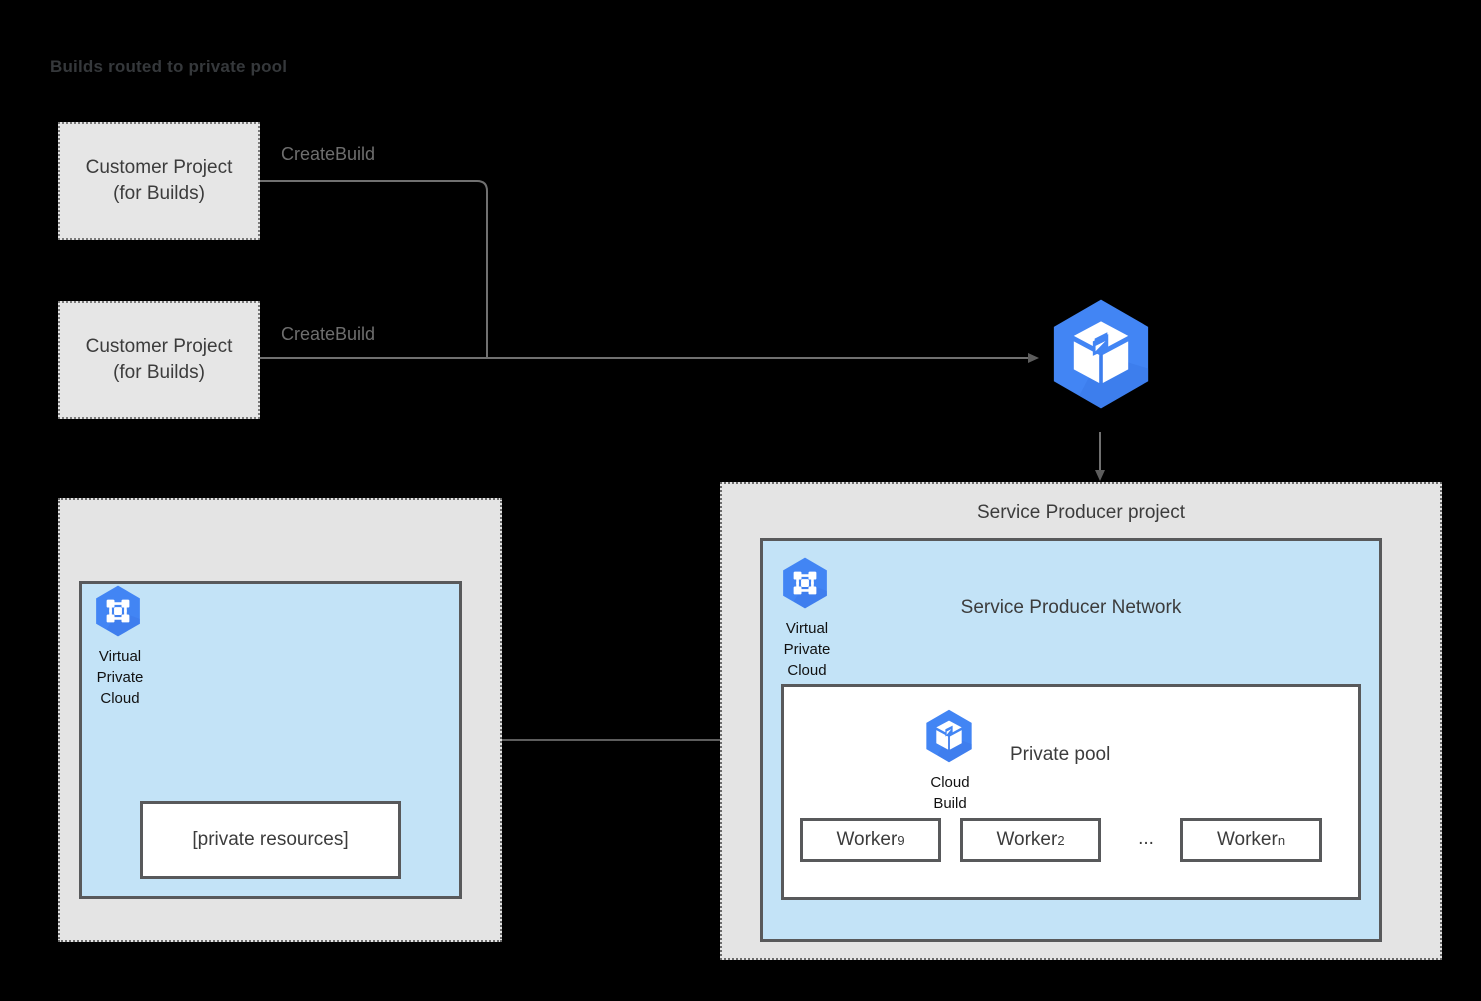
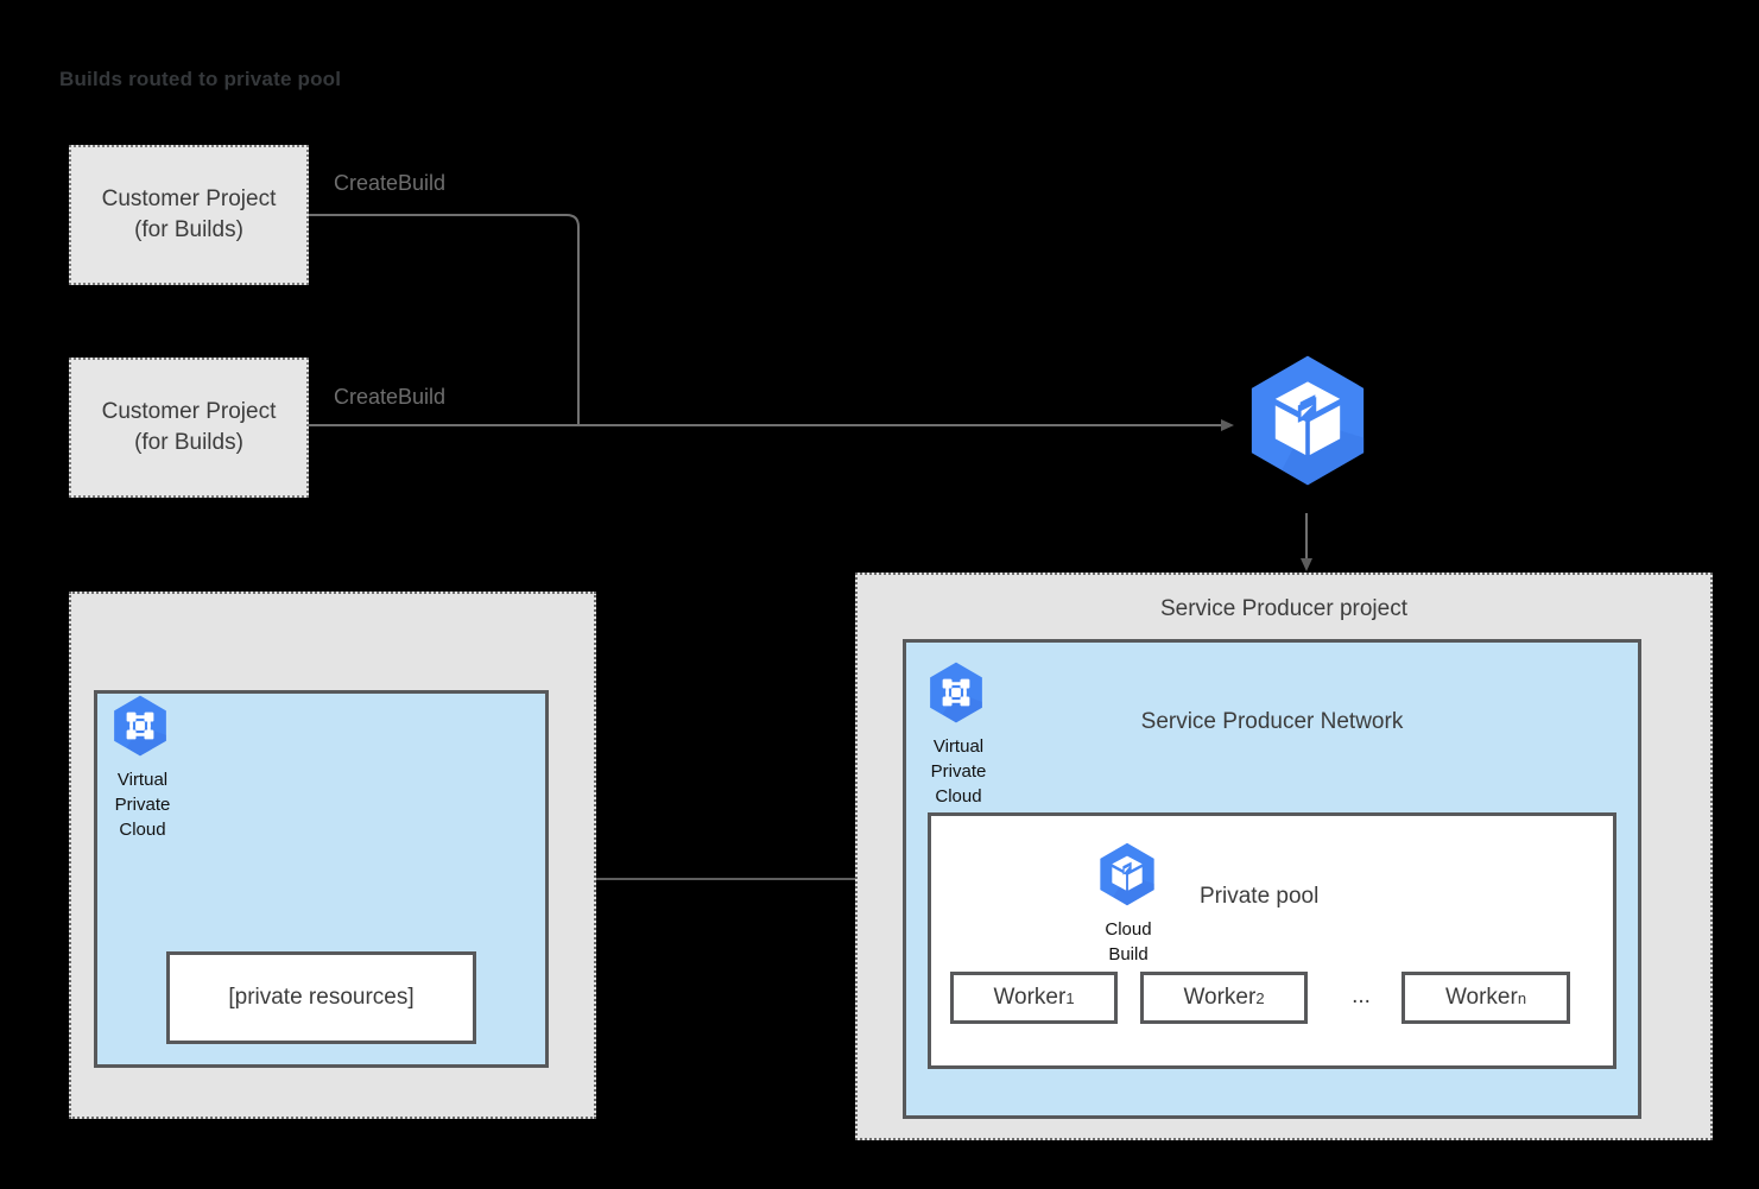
  Builds routed to private pool
  Customer Project
  (for Builds)
  CreateBuild
  Customer Project
  (for Builds)
  CreateBuild
  Virtual
  Private
  Cloud
  [private resources]
  Service Producer project
  Service Producer Network
  Virtual
  Private
  Cloud
  Cloud
  Build
  Private pool
  Worker
- 9
+ 1
  Worker
  2
  ...
  Worker
  n
